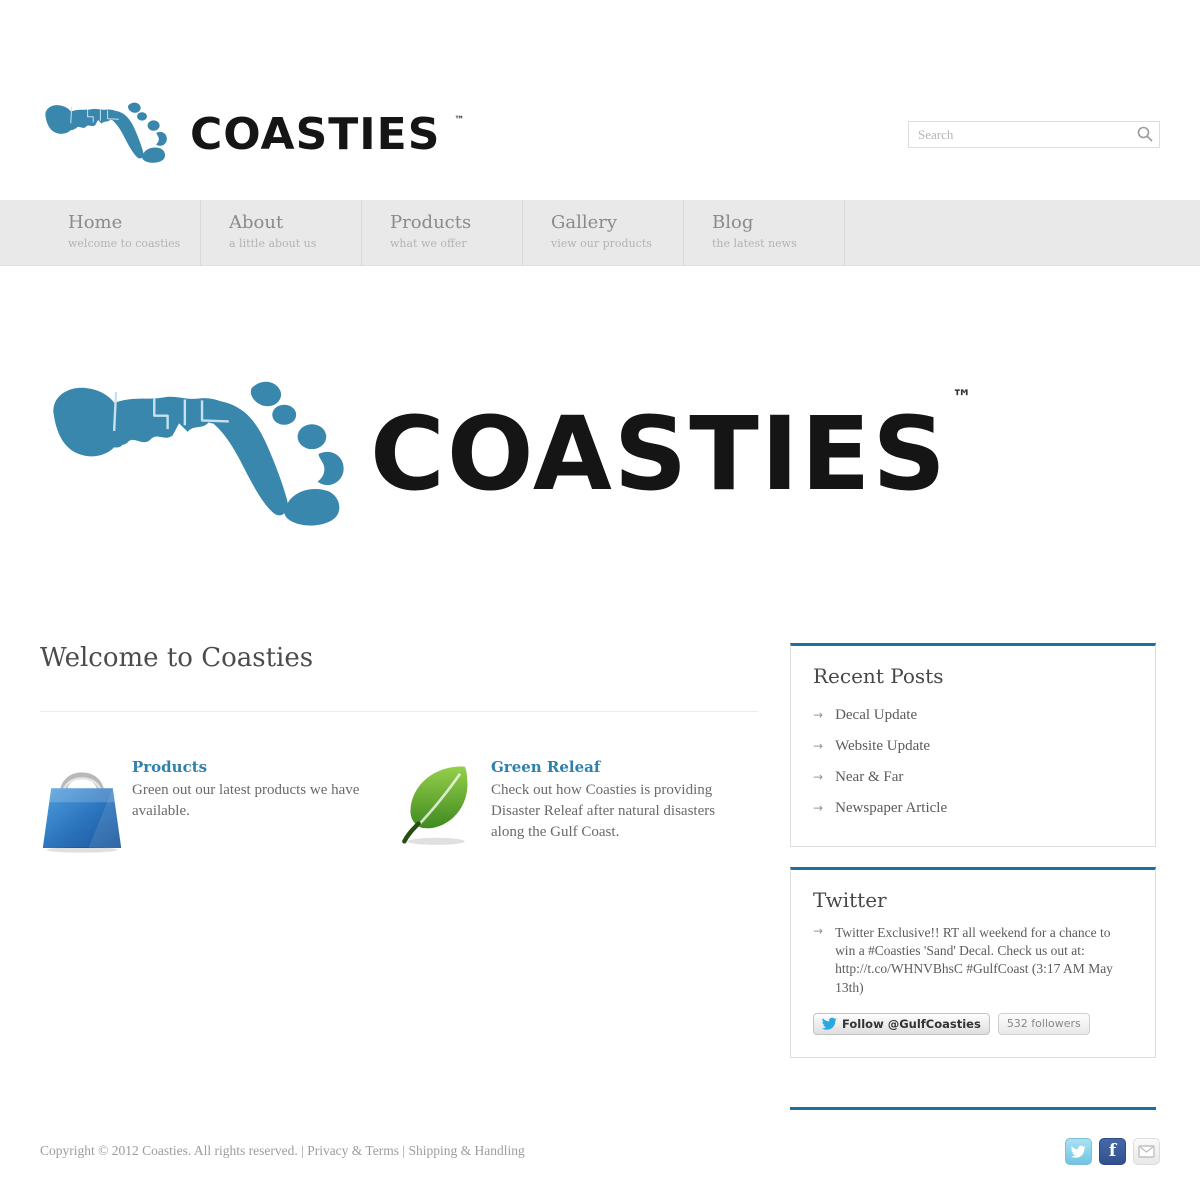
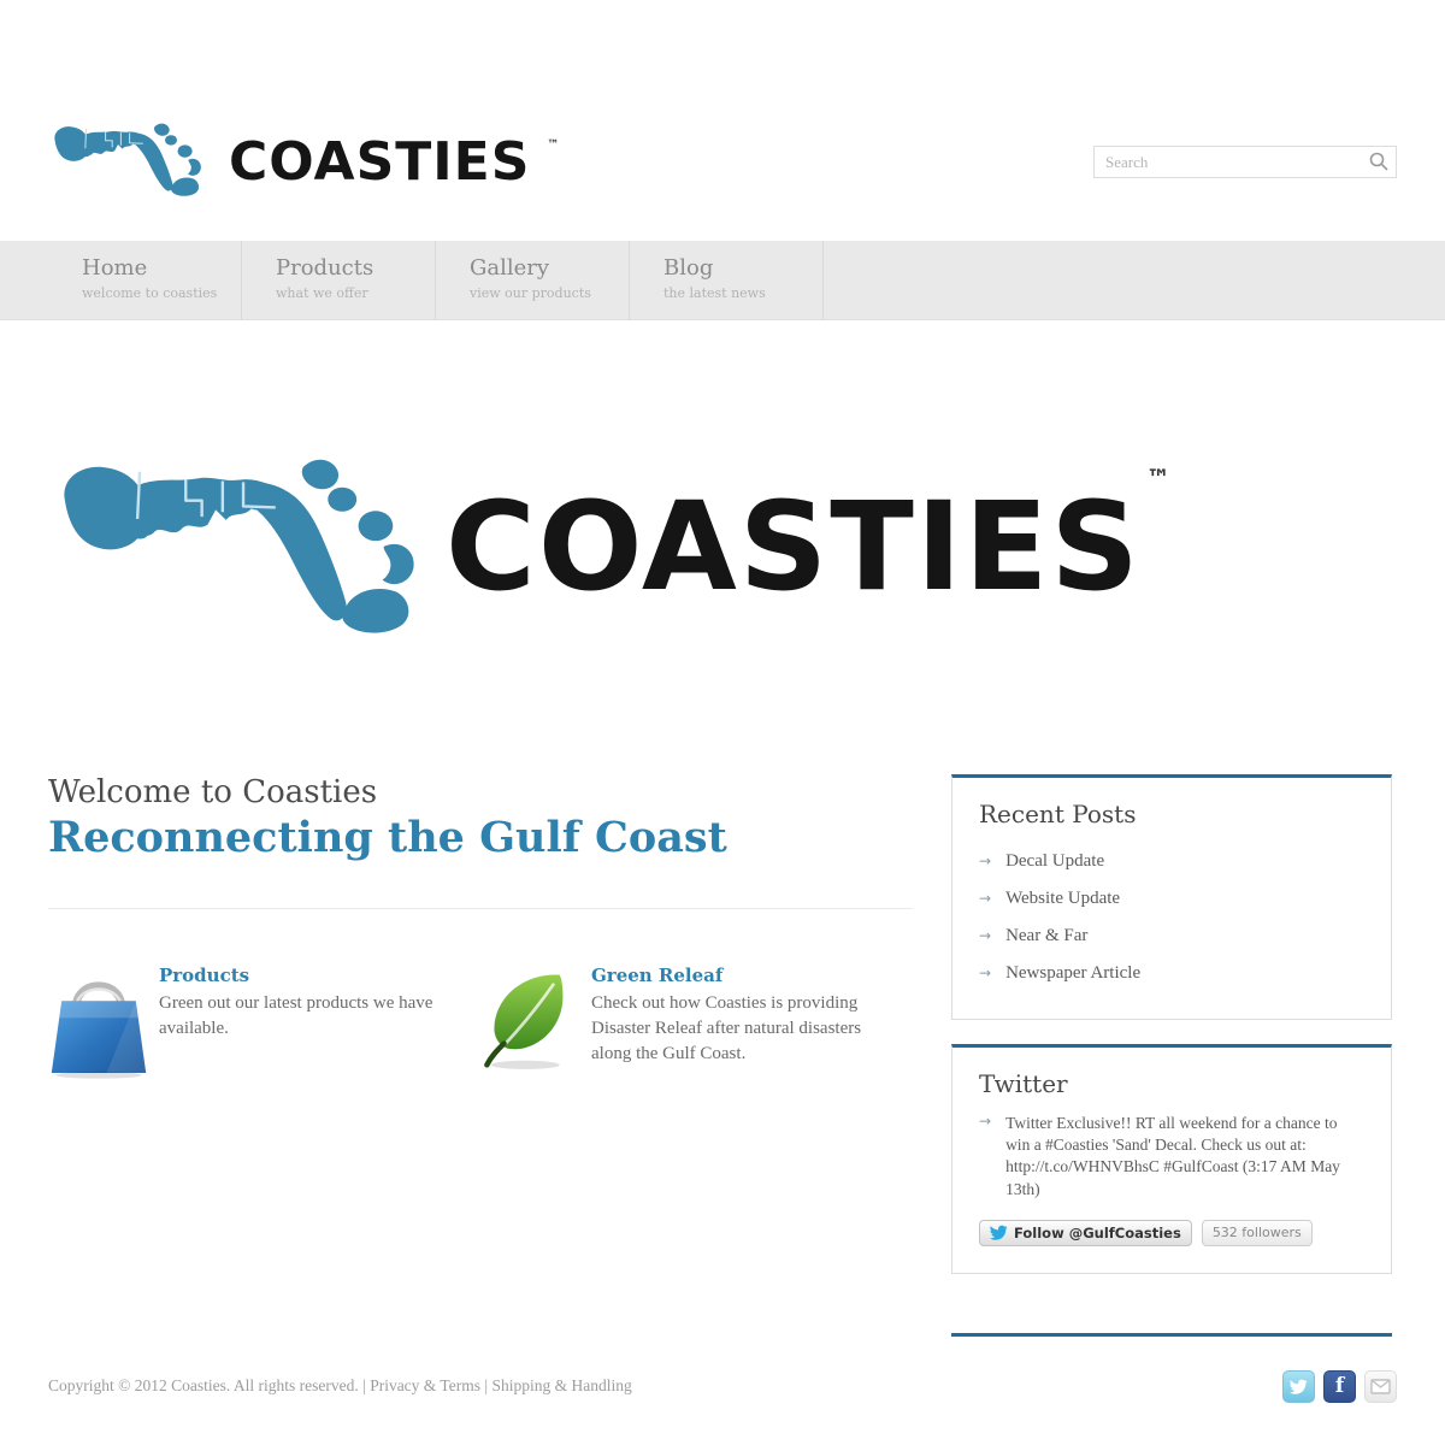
  COASTIES
  ™
  Search
  Home
  welcome to coasties
- About
- a little about us
  Products
  what we offer
  Gallery
  view our products
  Blog
  the latest news
  COASTIES
  ™
  Welcome to Coasties
+ Reconnecting the Gulf Coast
  Products
  Green out our latest products we have available.
  Green Releaf
  Check out how Coasties is providing Disaster Releaf after natural disasters along the Gulf Coast.
  Recent Posts
  →
  Decal Update
  →
  Website Update
  →
  Near & Far
  →
  Newspaper Article
  Twitter
  →
  Twitter Exclusive!! RT all weekend for a chance to win a #Coasties 'Sand' Decal. Check us out at: http://t.co/WHNVBhsC #GulfCoast (3:17 AM May 13th)
  Follow @GulfCoasties
  532 followers
  Copyright © 2012 Coasties. All rights reserved. | Privacy & Terms | Shipping & Handling
  f
